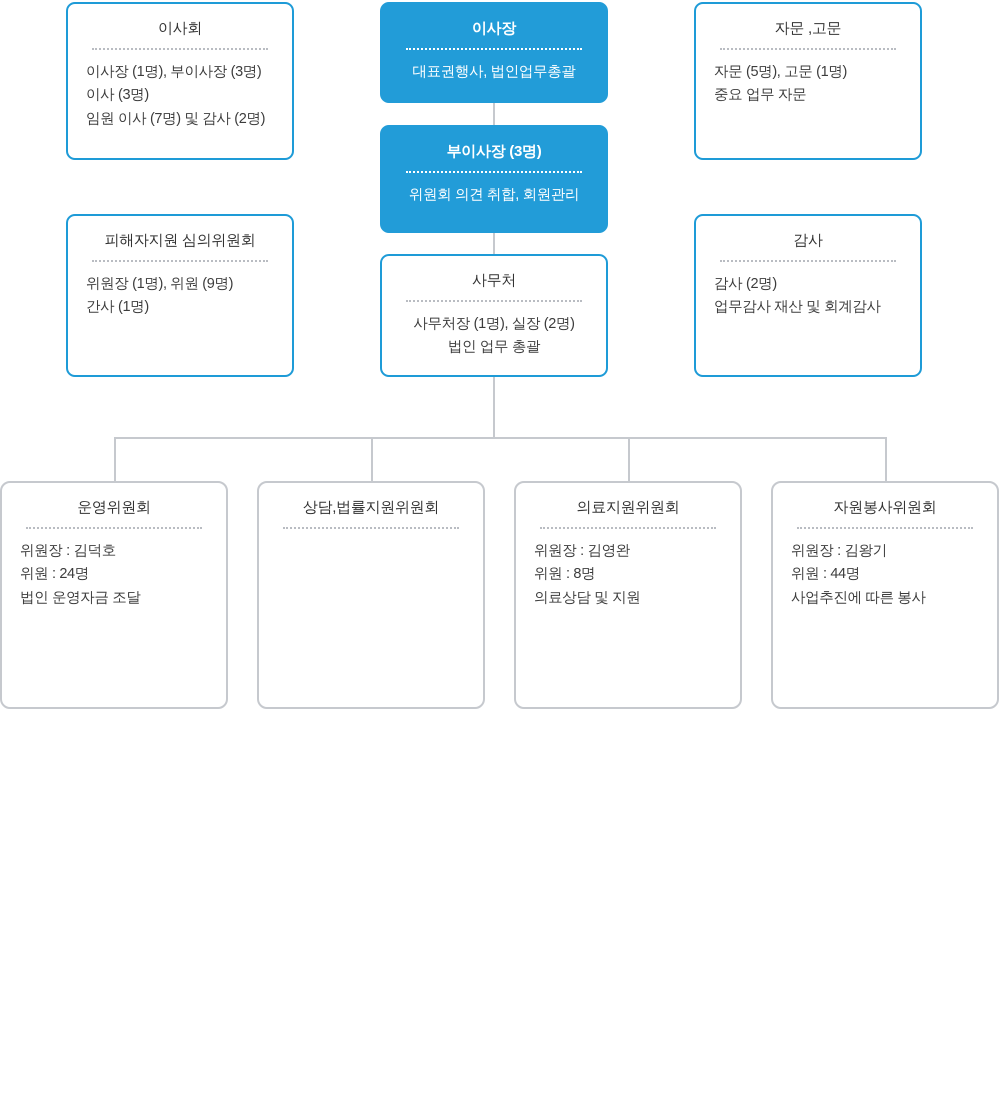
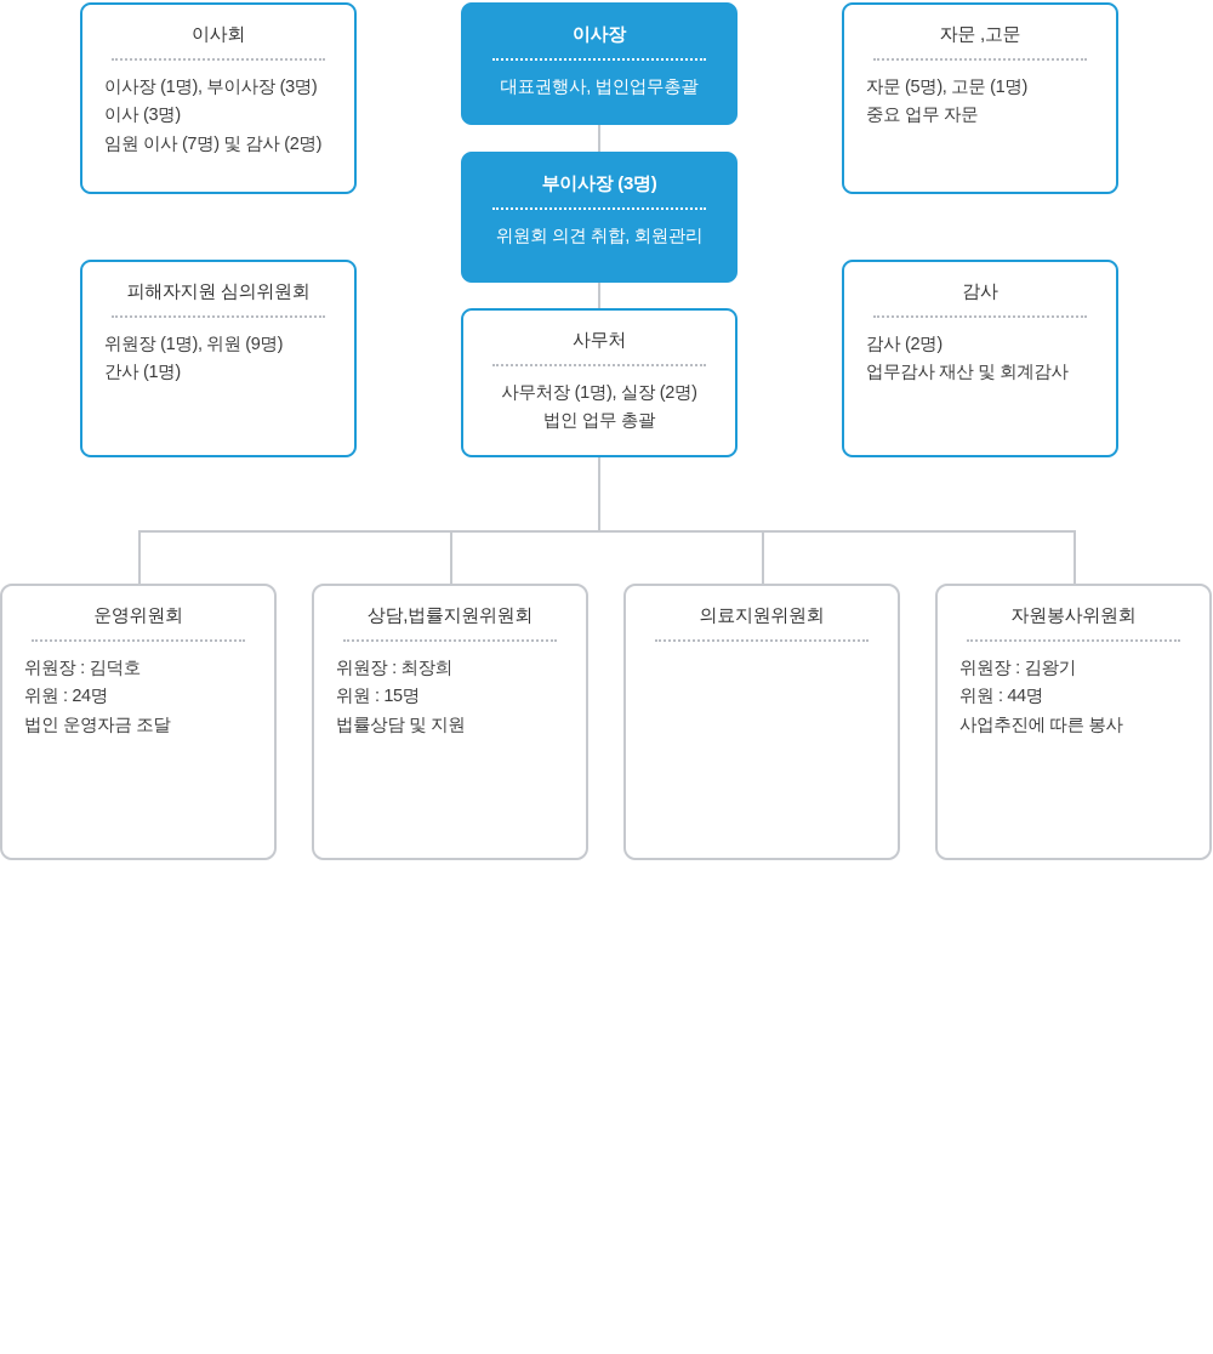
  이사회
  이사장 (1명), 부이사장 (3명)
  이사 (3명)
  임원 이사 (7명) 및 감사 (2명)
  이사장
  대표권행사, 법인업무총괄
  자문 ,고문
  자문 (5명), 고문 (1명)
  중요 업무 자문
  부이사장 (3명)
  위원회 의견 취합, 회원관리
  피해자지원 심의위원회
  위원장 (1명), 위원 (9명)
  간사 (1명)
  사무처
  사무처장 (1명), 실장 (2명)
  법인 업무 총괄
  감사
  감사 (2명)
  업무감사 재산 및 회계감사
  운영위원회
  위원장 : 김덕호
  위원 : 24명
  법인 운영자금 조달
  상담,법률지원위원회
+ 위원장 : 최장희
+ 위원 : 15명
+ 법률상담 및 지원
  의료지원위원회
- 위원장 : 김영완
- 위원 : 8명
- 의료상담 및 지원
  자원봉사위원회
  위원장 : 김왕기
  위원 : 44명
  사업추진에 따른 봉사
